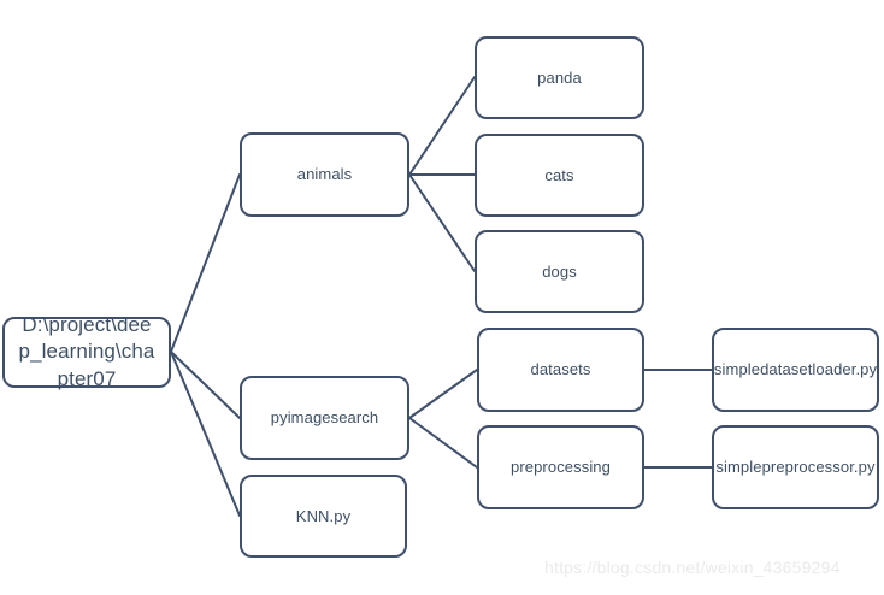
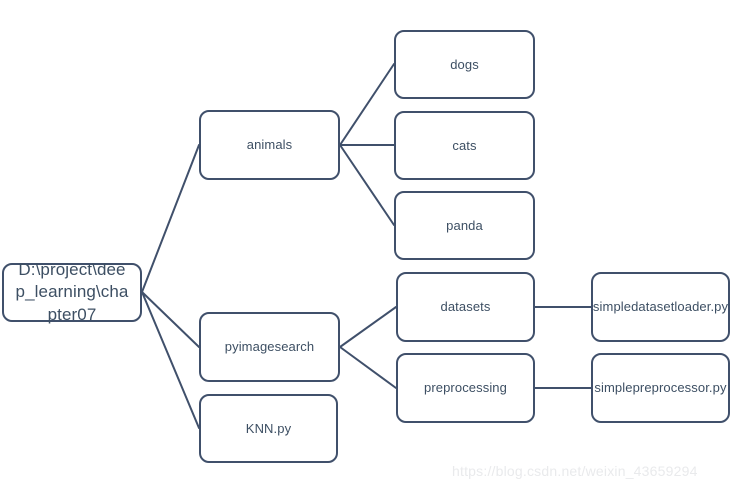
  D:\project\dee
  p_learning\cha
  pter07
  animals
  pyimagesearch
  KNN.py
- panda
+ dogs
  cats
- dogs
+ panda
  datasets
  preprocessing
  simpledatasetloader.py
  simplepreprocessor.py
